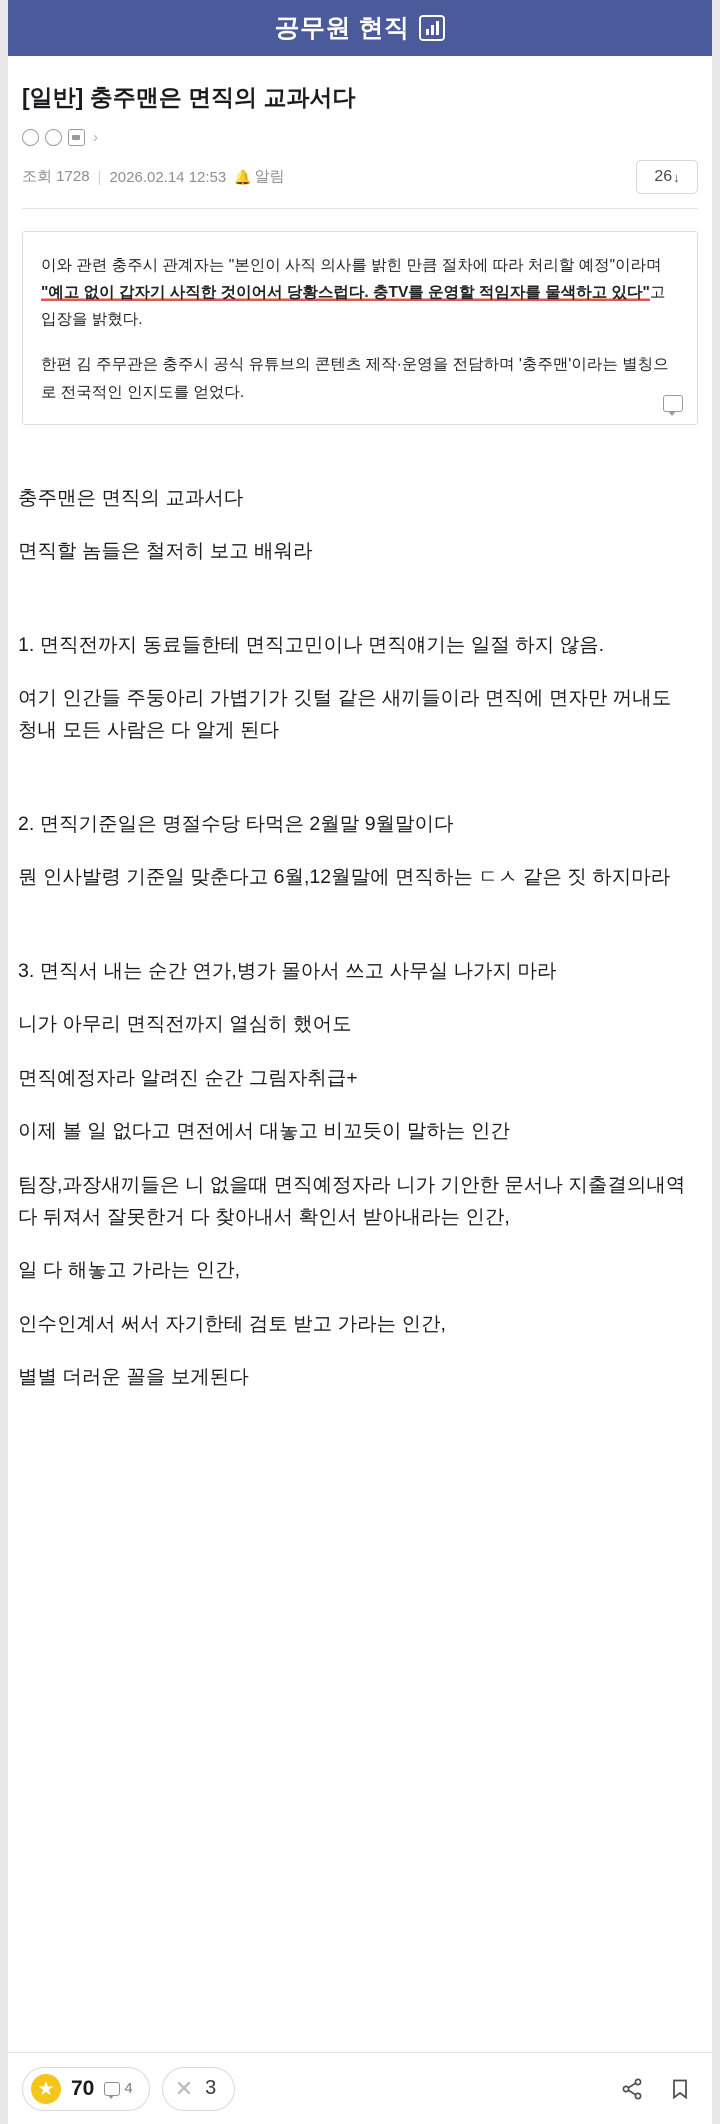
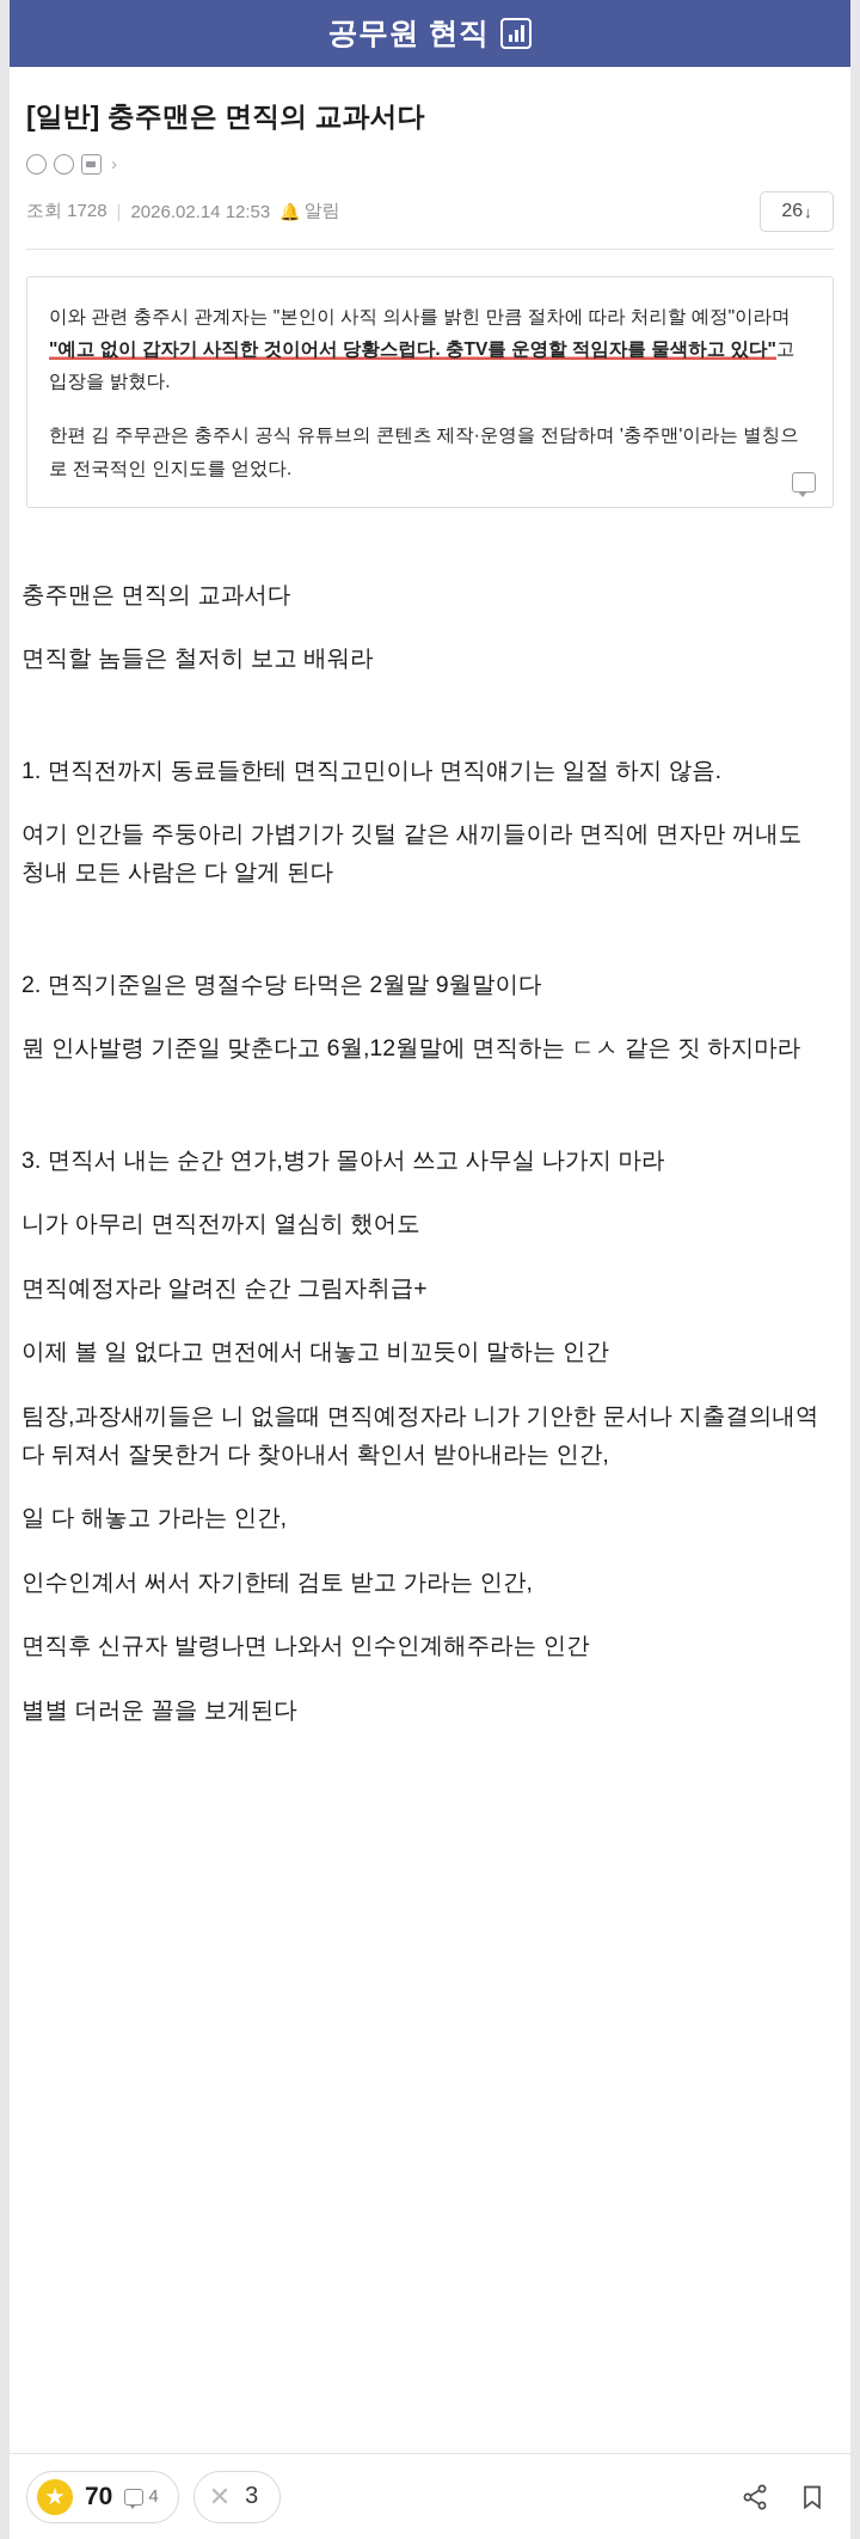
  공무원 현직
  [일반] 충주맨은 면직의 교과서다
  ›
  조회 1728
  |
  2026.02.14 12:53
  🔔
  알림
  26
  ↓
  이와 관련 충주시 관계자는 "본인이 사직 의사를 밝힌 만큼 절차에 따라 처리할 예정"이라며 "예고 없이 갑자기 사직한 것이어서 당황스럽다. 충TV를 운영할 적임자를 물색하고 있다"고 입장을 밝혔다.
  한편 김 주무관은 충주시 공식 유튜브의 콘텐츠 제작·운영을 전담하며 '충주맨'이라는 별칭으로 전국적인 인지도를 얻었다.
  충주맨은 면직의 교과서다
  면직할 놈들은 철저히 보고 배워라
  1. 면직전까지 동료들한테 면직고민이나 면직얘기는 일절 하지 않음.
  여기 인간들 주둥아리 가볍기가 깃털 같은 새끼들이라 면직에 면자만 꺼내도 청내 모든 사람은 다 알게 된다
  2. 면직기준일은 명절수당 타먹은 2월말 9월말이다
  뭔 인사발령 기준일 맞춘다고 6월,12월말에 면직하는 ㄷㅅ 같은 짓 하지마라
  3. 면직서 내는 순간 연가,병가 몰아서 쓰고 사무실 나가지 마라
  니가 아무리 면직전까지 열심히 했어도
  면직예정자라 알려진 순간 그림자취급+
  이제 볼 일 없다고 면전에서 대놓고 비꼬듯이 말하는 인간
  팀장,과장새끼들은 니 없을때 면직예정자라 니가 기안한 문서나 지출결의내역 다 뒤져서 잘못한거 다 찾아내서 확인서 받아내라는 인간,
  일 다 해놓고 가라는 인간,
  인수인계서 써서 자기한테 검토 받고 가라는 인간,
+ 면직후 신규자 발령나면 나와서 인수인계해주라는 인간
  별별 더러운 꼴을 보게된다
  ★
  70
  4
  ✕
  3
